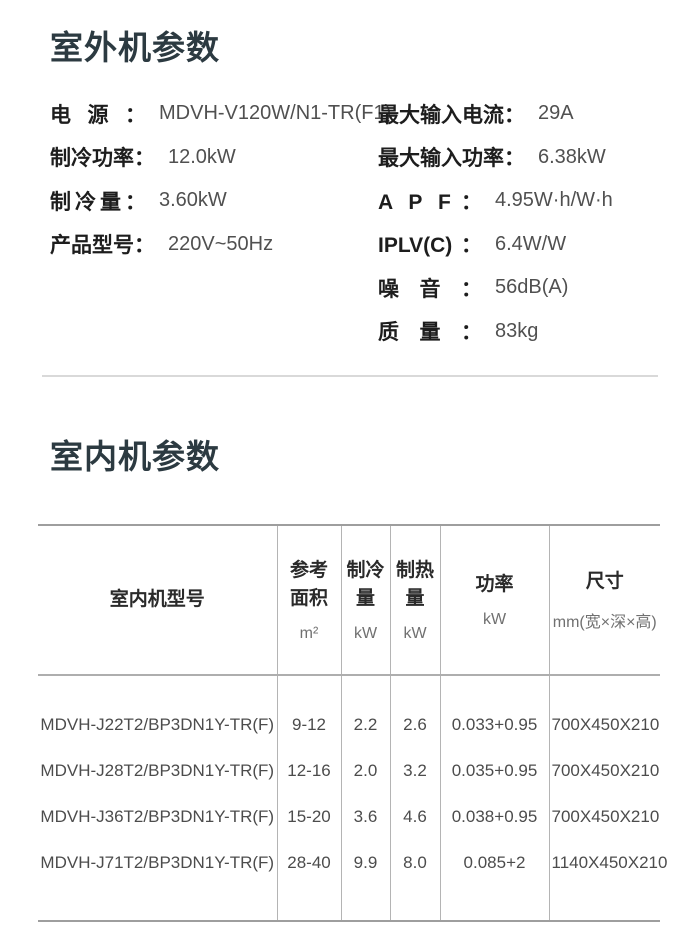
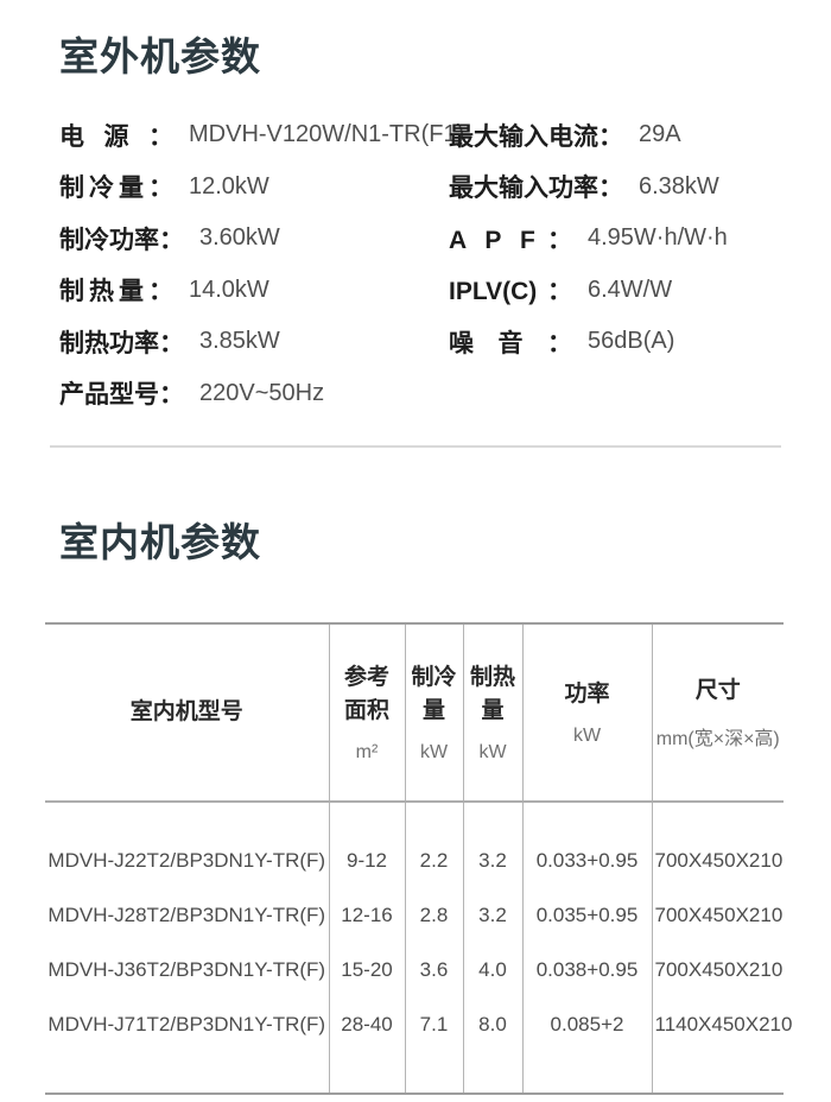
  室外机参数
  电源：
  MDVH-V120W/N1-TR(F1)
- 制冷功率：
+ 制冷量：
  12.0kW
- 制冷量：
+ 制冷功率：
  3.60kW
+ 制热量：
+ 14.0kW
+ 制热功率：
+ 3.85kW
  产品型号：
  220V~50Hz
  最大输入电流：
  29A
  最大输入功率：
  6.38kW
  A P F：
  4.95W·h/W·h
  IPLV(C)：
  6.4W/W
  噪音：
  56dB(A)
- 质量：
- 83kg
  室内机参数
  室内机型号	参考 面积 m²	制冷 量 kW	制热 量 kW	功率 kW	尺寸 mm(宽×深×高)
- MDVH-J22T2/BP3DN1Y-TR(F)	9-12	2.2	2.6	0.033+0.95	700X450X210
+ MDVH-J22T2/BP3DN1Y-TR(F)	9-12	2.2	3.2	0.033+0.95	700X450X210
- MDVH-J28T2/BP3DN1Y-TR(F)	12-16	2.0	3.2	0.035+0.95	700X450X210
+ MDVH-J28T2/BP3DN1Y-TR(F)	12-16	2.8	3.2	0.035+0.95	700X450X210
- MDVH-J36T2/BP3DN1Y-TR(F)	15-20	3.6	4.6	0.038+0.95	700X450X210
+ MDVH-J36T2/BP3DN1Y-TR(F)	15-20	3.6	4.0	0.038+0.95	700X450X210
- MDVH-J71T2/BP3DN1Y-TR(F)	28-40	9.9	8.0	0.085+2	1140X450X210
+ MDVH-J71T2/BP3DN1Y-TR(F)	28-40	7.1	8.0	0.085+2	1140X450X210
